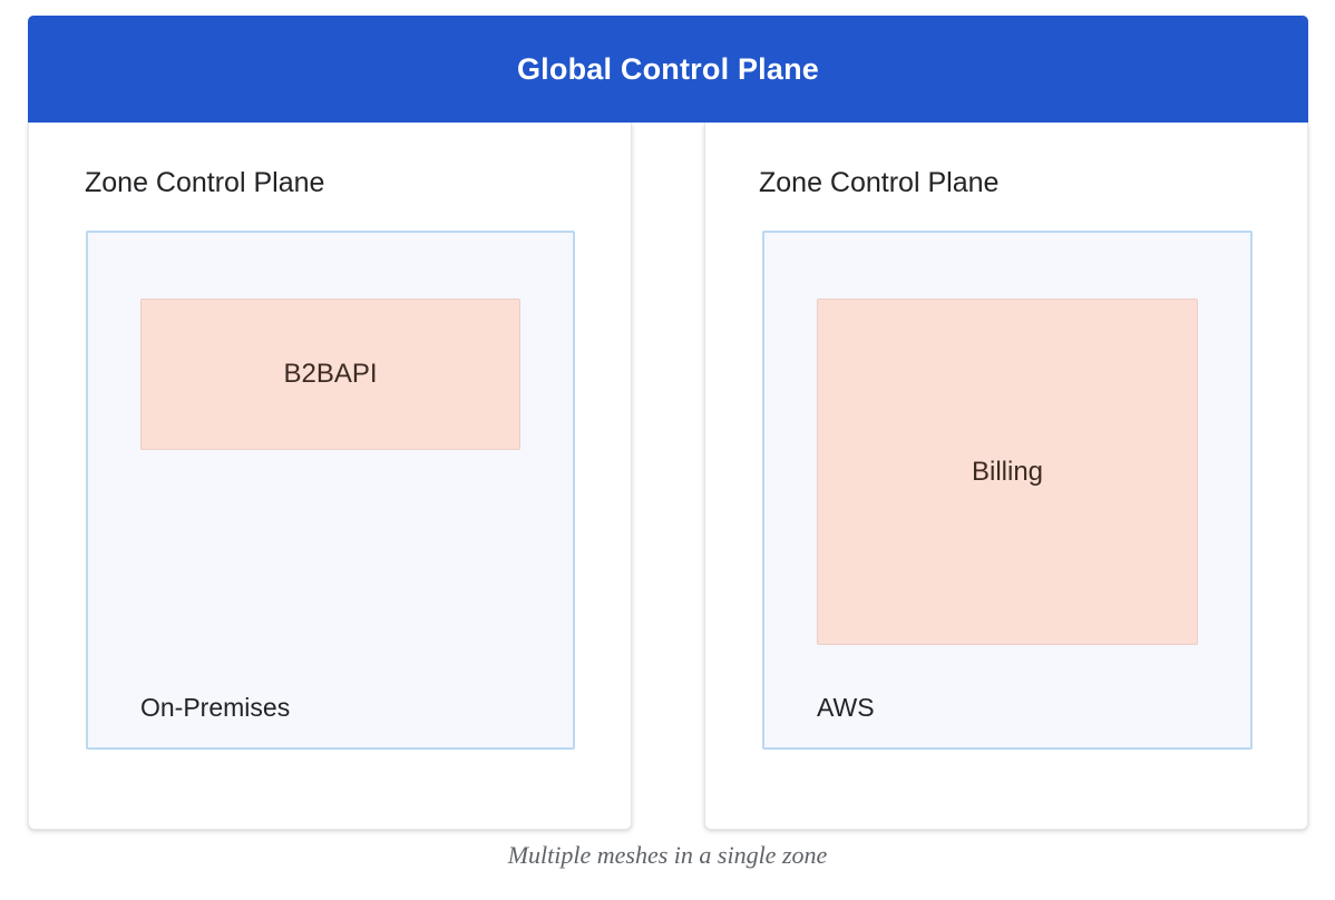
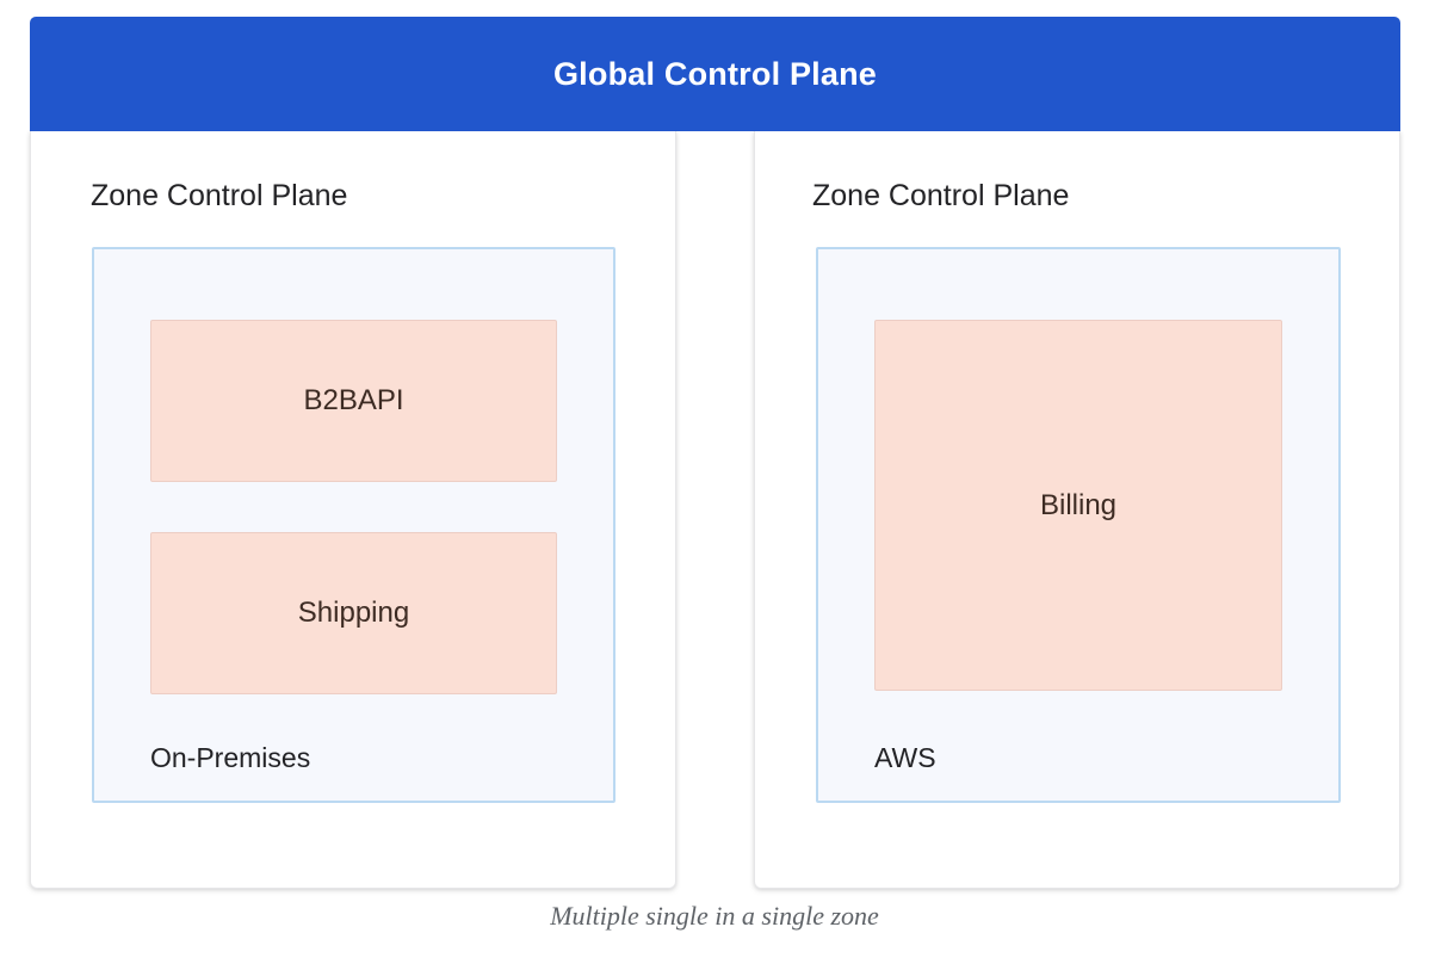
  Global Control Plane
  Zone Control Plane
  B2BAPI
+ Shipping
  On-Premises
  Zone Control Plane
  Billing
  AWS
- Multiple meshes in a single zone
+ Multiple single in a single zone
